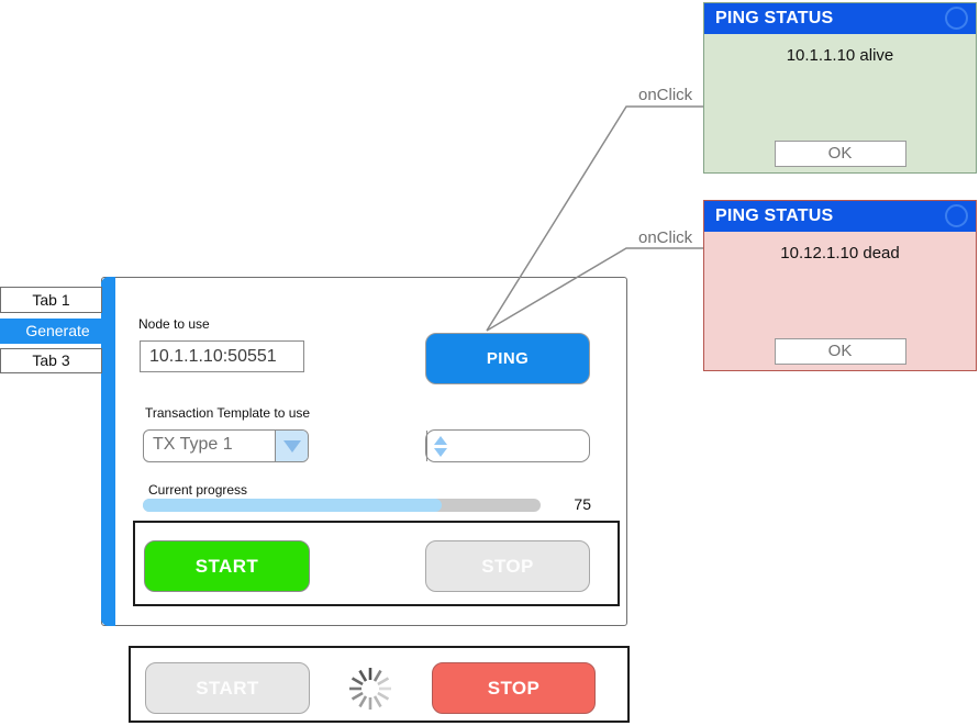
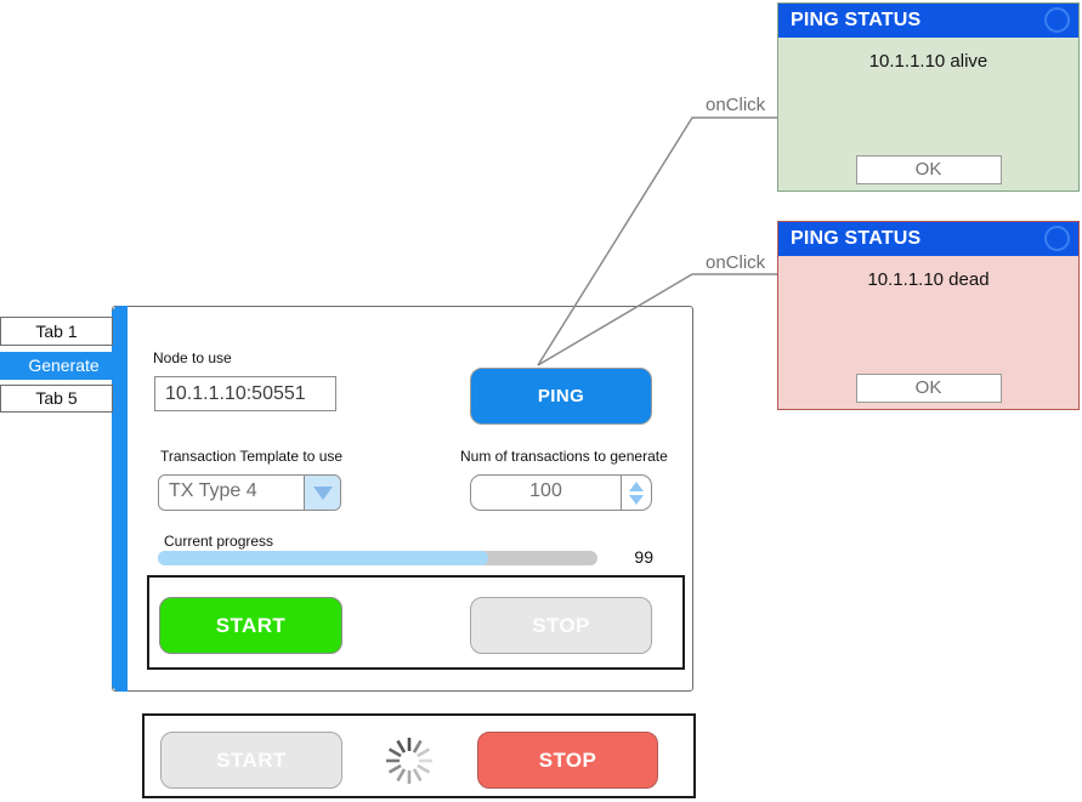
  onClick
  onClick
  PING STATUS
  10.1.1.10 alive
  OK
  PING STATUS
- 10.12.1.10 dead
+ 10.1.1.10 dead
  OK
  Tab 1
  Generate
- Tab 3
+ Tab 5
  Node to use
  10.1.1.10:50551
  PING
  Transaction Template to use
- TX Type 1
+ TX Type 4
+ Num of transactions to generate
+ 100
  Current progress
- 75
+ 99
  START
  STOP
